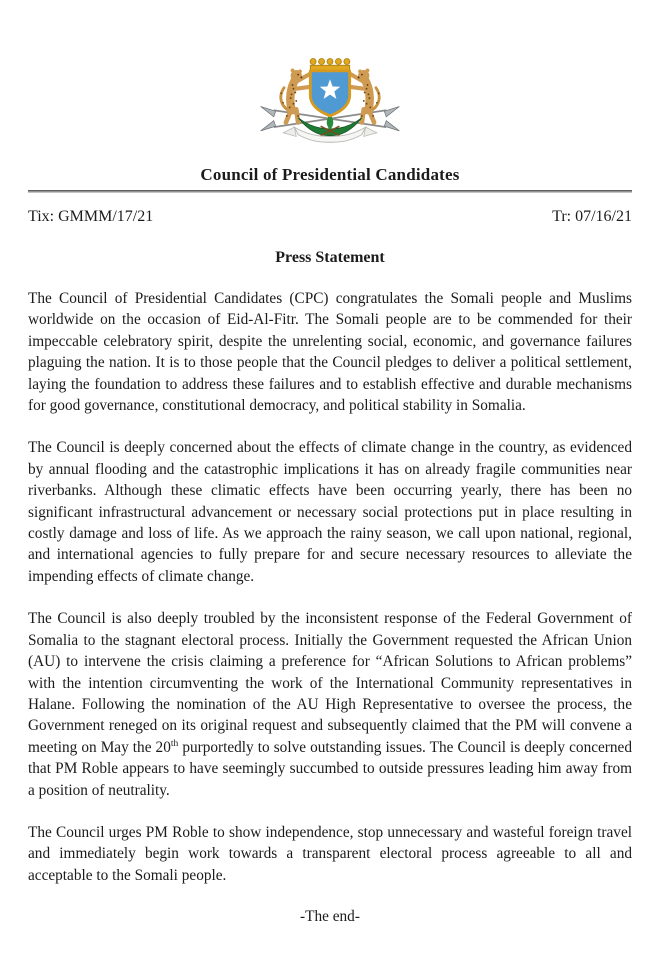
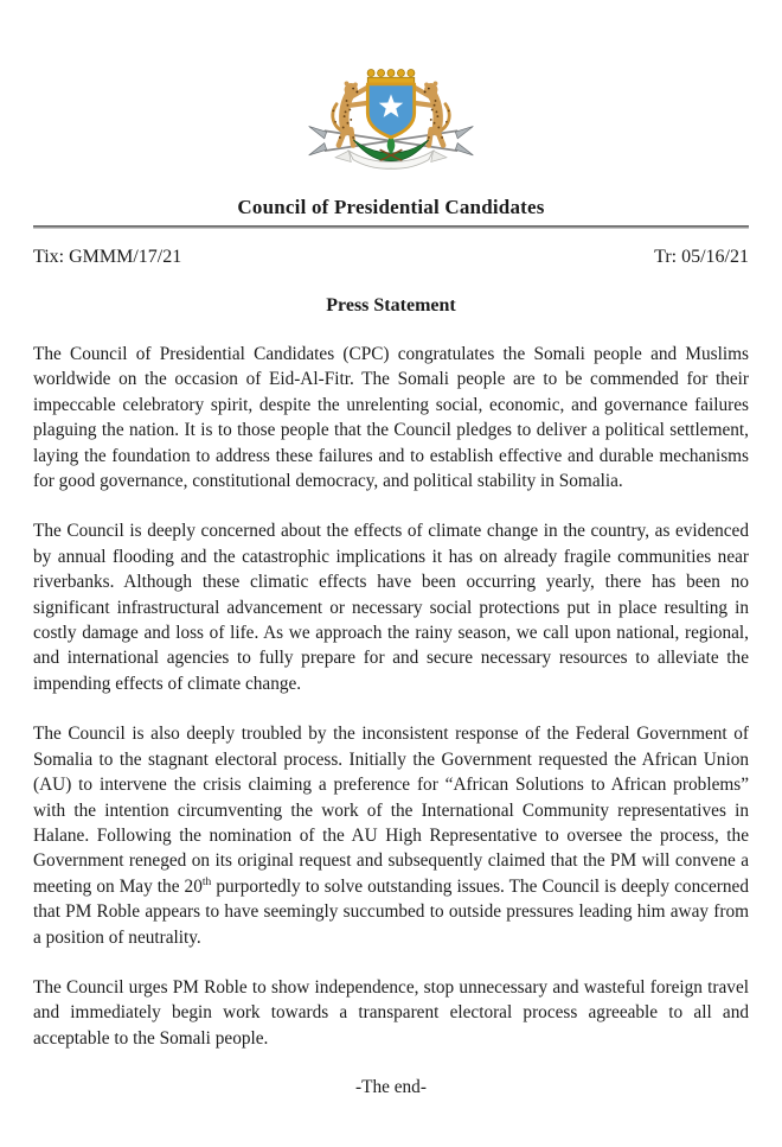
  Council of Presidential Candidates
  Tix: GMMM/17/21
- Tr: 07/16/21
+ Tr: 05/16/21
  Press Statement
  The Council of Presidential Candidates (CPC) congratulates the Somali people and Muslims worldwide on the occasion of Eid-Al-Fitr. The Somali people are to be commended for their impeccable celebratory spirit, despite the unrelenting social, economic, and governance failures plaguing the nation. It is to those people that the Council pledges to deliver a political settlement, laying the foundation to address these failures and to establish effective and durable mechanisms for good governance, constitutional democracy, and political stability in Somalia.
  The Council is deeply concerned about the effects of climate change in the country, as evidenced by annual flooding and the catastrophic implications it has on already fragile communities near riverbanks. Although these climatic effects have been occurring yearly, there has been no significant infrastructural advancement or necessary social protections put in place resulting in costly damage and loss of life. As we approach the rainy season, we call upon national, regional, and international agencies to fully prepare for and secure necessary resources to alleviate the impending effects of climate change.
  The Council is also deeply troubled by the inconsistent response of the Federal Government of Somalia to the stagnant electoral process. Initially the Government requested the African Union (AU) to intervene the crisis claiming a preference for “African Solutions to African problems” with the intention circumventing the work of the International Community representatives in Halane. Following the nomination of the AU High Representative to oversee the process, the Government reneged on its original request and subsequently claimed that the PM will convene a meeting on May the 20th purportedly to solve outstanding issues. The Council is deeply concerned that PM Roble appears to have seemingly succumbed to outside pressures leading him away from a position of neutrality.
  The Council urges PM Roble to show independence, stop unnecessary and wasteful foreign travel and immediately begin work towards a transparent electoral process agreeable to all and acceptable to the Somali people.
  -The end-
